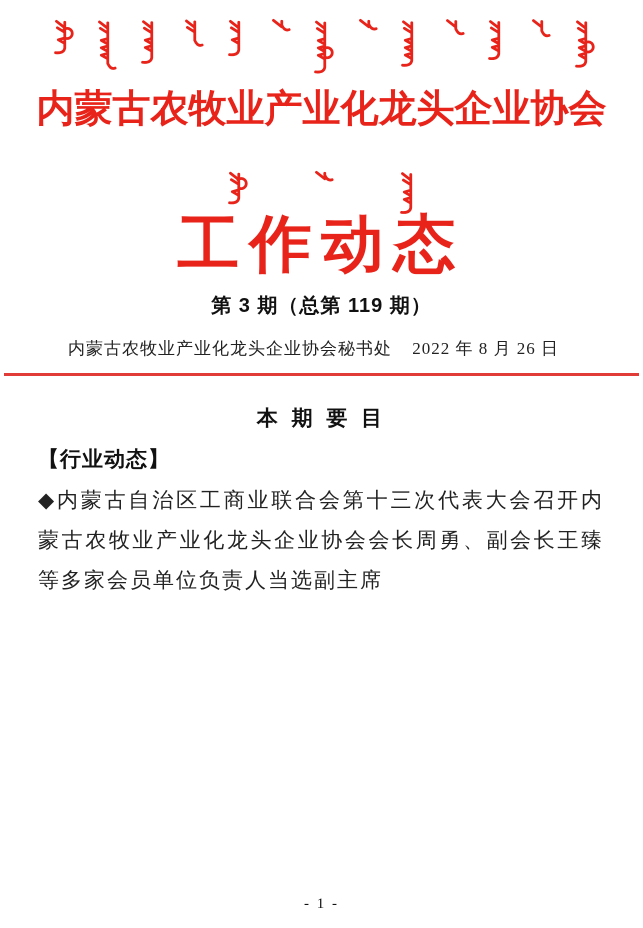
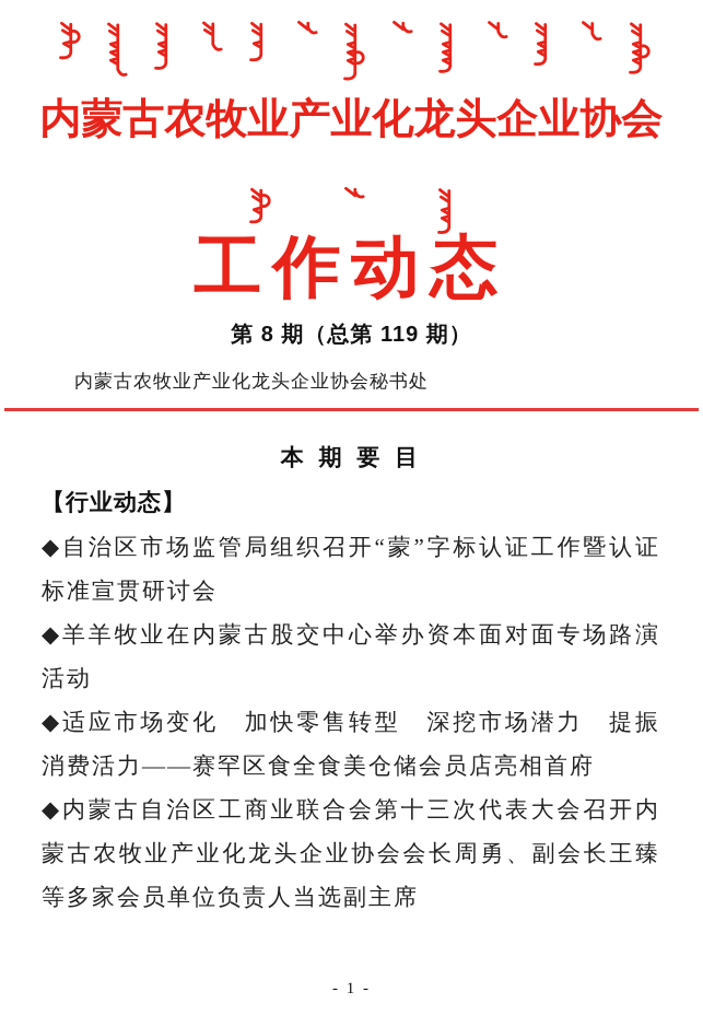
  内蒙古农牧业产业化龙头企业协会
  工作动态
- 第 3 期（总第 119 期）
+ 第 8 期（总第 119 期）
  内蒙古农牧业产业化龙头企业协会秘书处
- 2022 年 8 月 26 日
  本 期 要 目
  【行业动态】
+ ◆自治区市场监管局组织召开“蒙”字标认证工作暨认证标准宣贯研讨会
+ ◆羊羊牧业在内蒙古股交中心举办资本面对面专场路演活动
+ ◆适应市场变化 加快零售转型 深挖市场潜力 提振消费活力——赛罕区食全食美仓储会员店亮相首府
  ◆内蒙古自治区工商业联合会第十三次代表大会召开内蒙古农牧业产业化龙头企业协会会长周勇、副会长王臻等多家会员单位负责人当选副主席
  - 1 -
